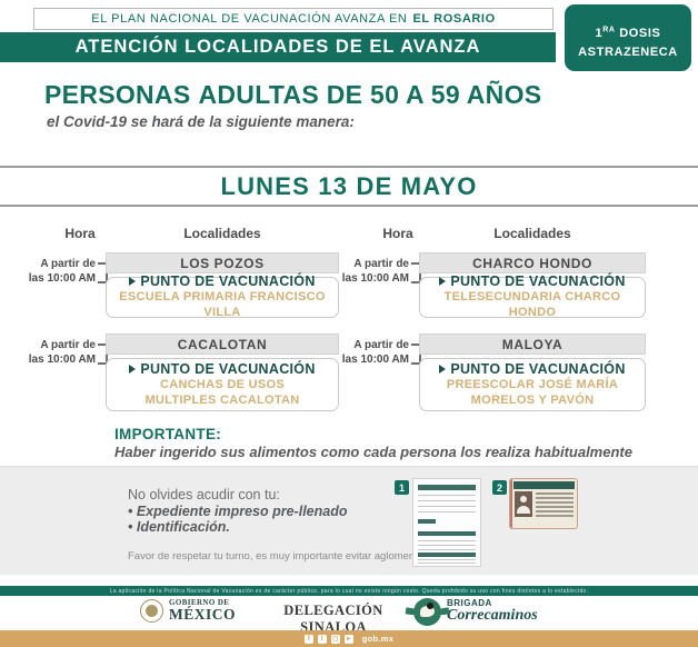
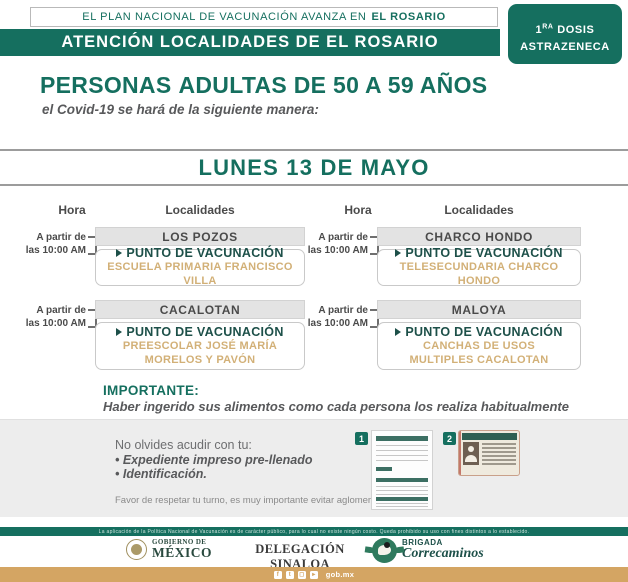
  EL PLAN NACIONAL DE VACUNACIÓN AVANZA EN
  EL ROSARIO
- ATENCIÓN LOCALIDADES DE EL AVANZA
+ ATENCIÓN LOCALIDADES DE EL ROSARIO
  1 DOSIS
  ASTRAZENECA
  PERSONAS ADULTAS DE 50 A 59 AÑOS
  el Covid-19 se hará de la siguiente manera:
  LUNES 13 DE MAYO
  Hora
  Localidades
  Hora
  Localidades
  A partir de
  las 10:00 AM
  LOS POZOS
  PUNTO DE VACUNACIÓN
  ESCUELA PRIMARIA FRANCISCO VILLA
  A partir de
  las 10:00 AM
  CHARCO HONDO
  PUNTO DE VACUNACIÓN
  TELESECUNDARIA CHARCO HONDO
  A partir de
  las 10:00 AM
  CACALOTAN
  PUNTO DE VACUNACIÓN
- CANCHAS DE USOS MULTIPLES CACALOTAN
+ PREESCOLAR JOSÉ MARÍA MORELOS Y PAVÓN
  A partir de
  las 10:00 AM
  MALOYA
  PUNTO DE VACUNACIÓN
- PREESCOLAR JOSÉ MARÍA MORELOS Y PAVÓN
+ CANCHAS DE USOS MULTIPLES CACALOTAN
  IMPORTANTE:
  Haber ingerido sus alimentos como cada persona los realiza habitualmente
  No olvides acudir con tu:
  • Expediente impreso pre-llenado
  • Identificación.
  Favor de respetar tu turno, es muy importante evitar aglomer
  1
  2
  GOBIERNO DE
  MÉXICO
  DELEGACIÓN SINALOA
  BRIGADA
  Correcaminos
  gob.mx
